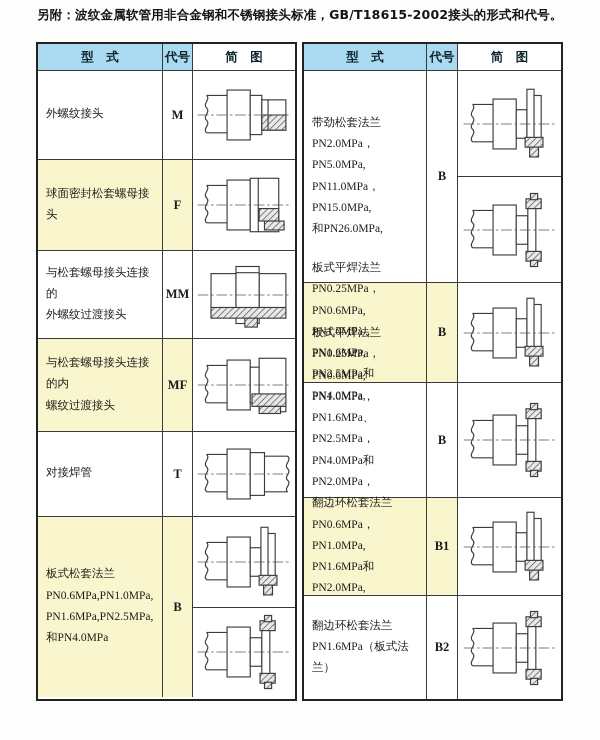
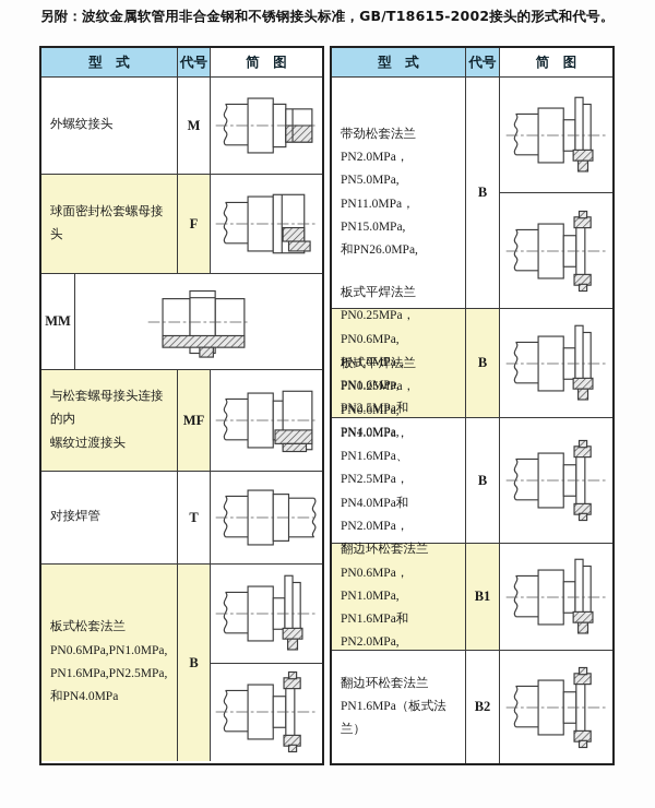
  另附：波纹金属软管用非合金钢和不锈钢接头标准，GB/T18615-2002接头的形式和代号。
  型 式
  代号
  简 图
  外螺纹接头
  M
  球面密封松套螺母接头
  F
- 与松套螺母接头连接的
- 外螺纹过渡接头
  MM
  与松套螺母接头连接的内
  螺纹过渡接头
  MF
  对接焊管
  T
  板式松套法兰
  PN0.6MPa,PN1.0MPa,
  PN1.6MPa,PN2.5MPa,
  和PN4.0MPa
  B
  型 式
  代号
  简 图
  带劲松套法兰
  PN2.0MPa，PN5.0MPa,
  PN11.0MPa，PN15.0MPa,
  和PN26.0MPa,
  B
  板式平焊法兰
  PN0.25MPa，PN0.6MPa,
  PN1.0MPa，PN1.6MPa,
  B
  板式平焊法兰
  PN0.25MPa，PN0.6MPa,
  PN1.0MPa，PN1.6MPa、
  PN2.5MPa，PN4.0MPa和
  B
  翻边环松套法兰
  PN0.6MPa，PN1.0MPa,
  PN1.6MPa和PN2.0MPa,
  B1
  翻边环松套法兰
  PN1.6MPa（板式法兰）
  B2
